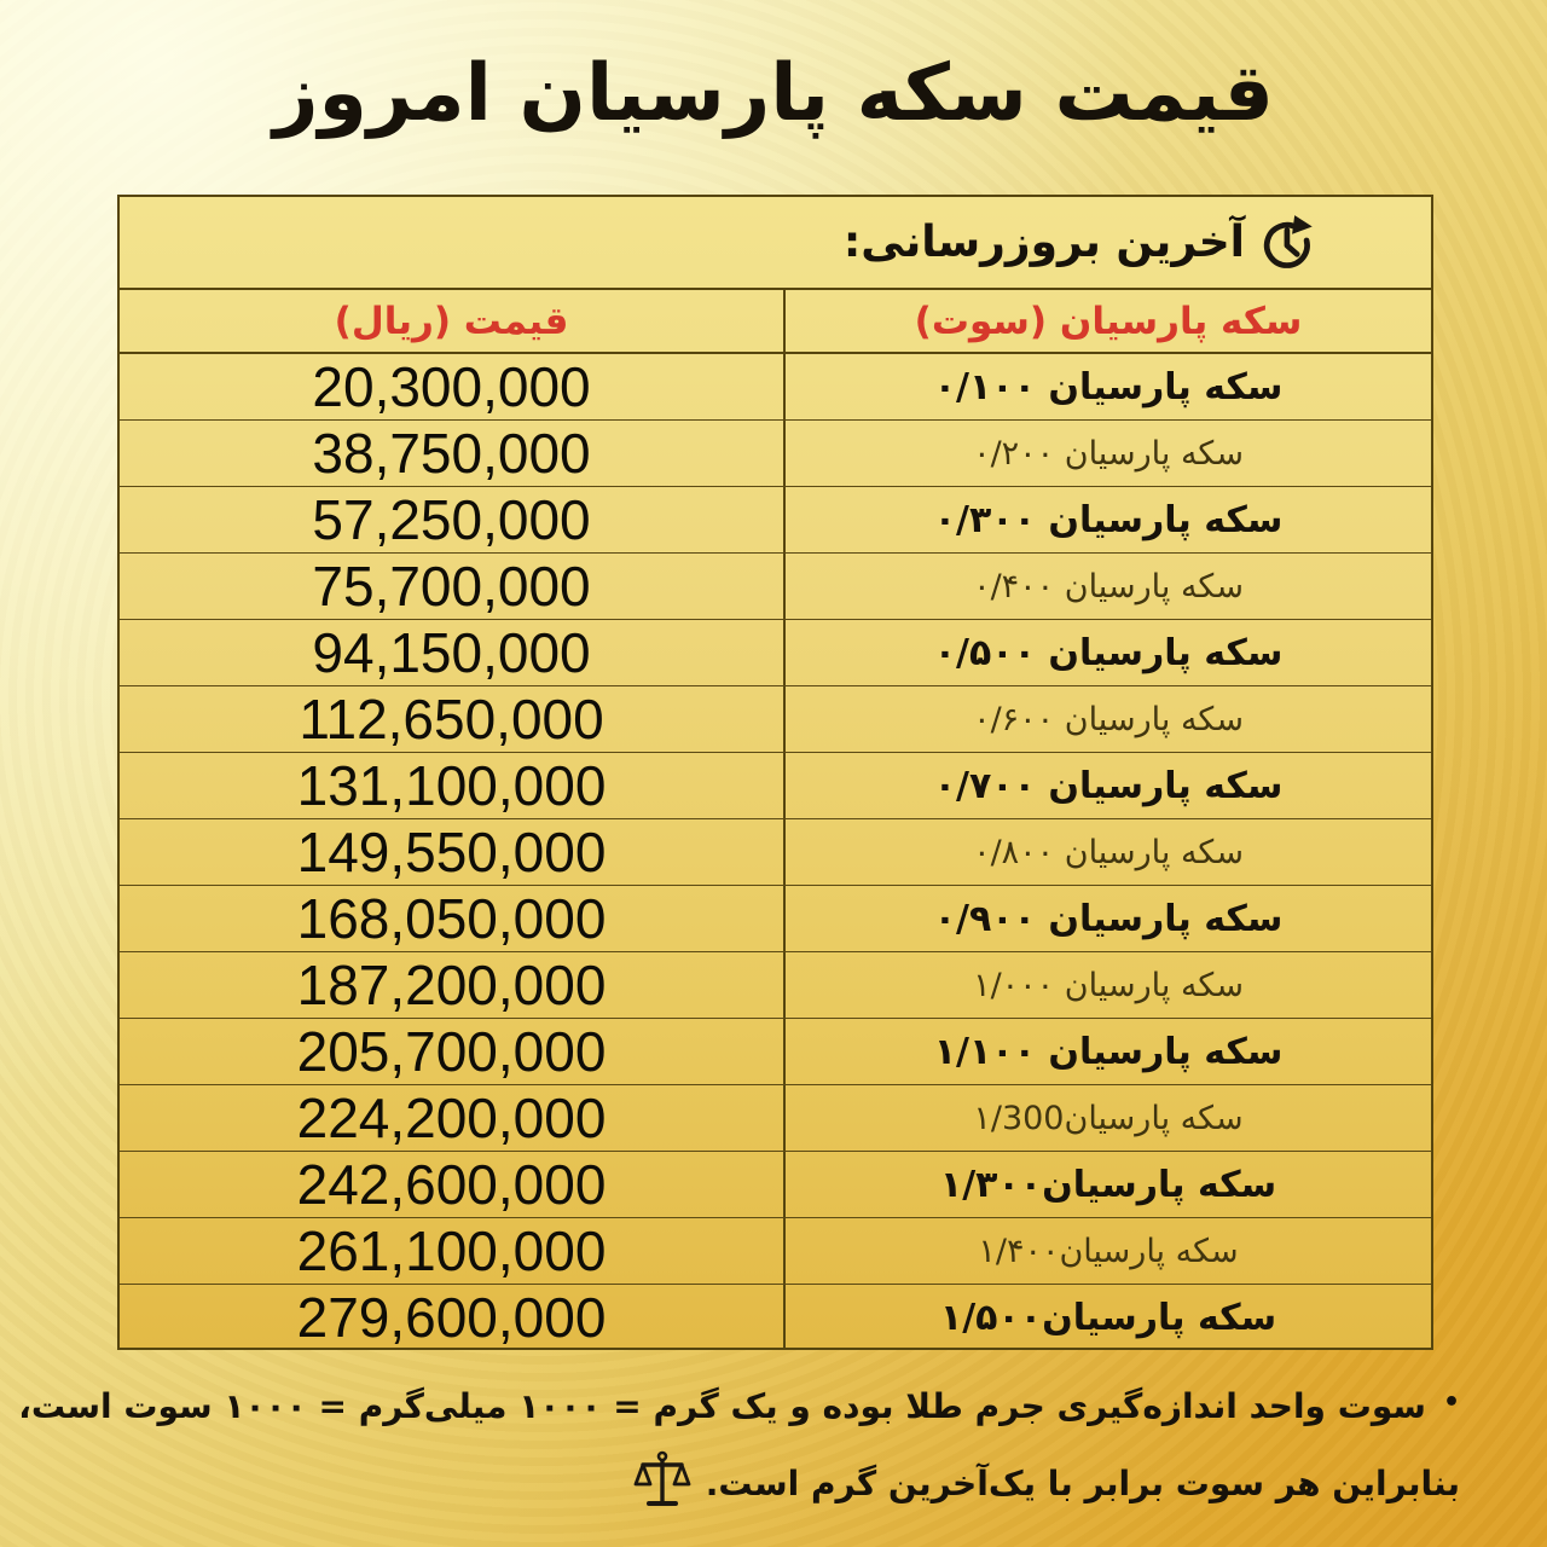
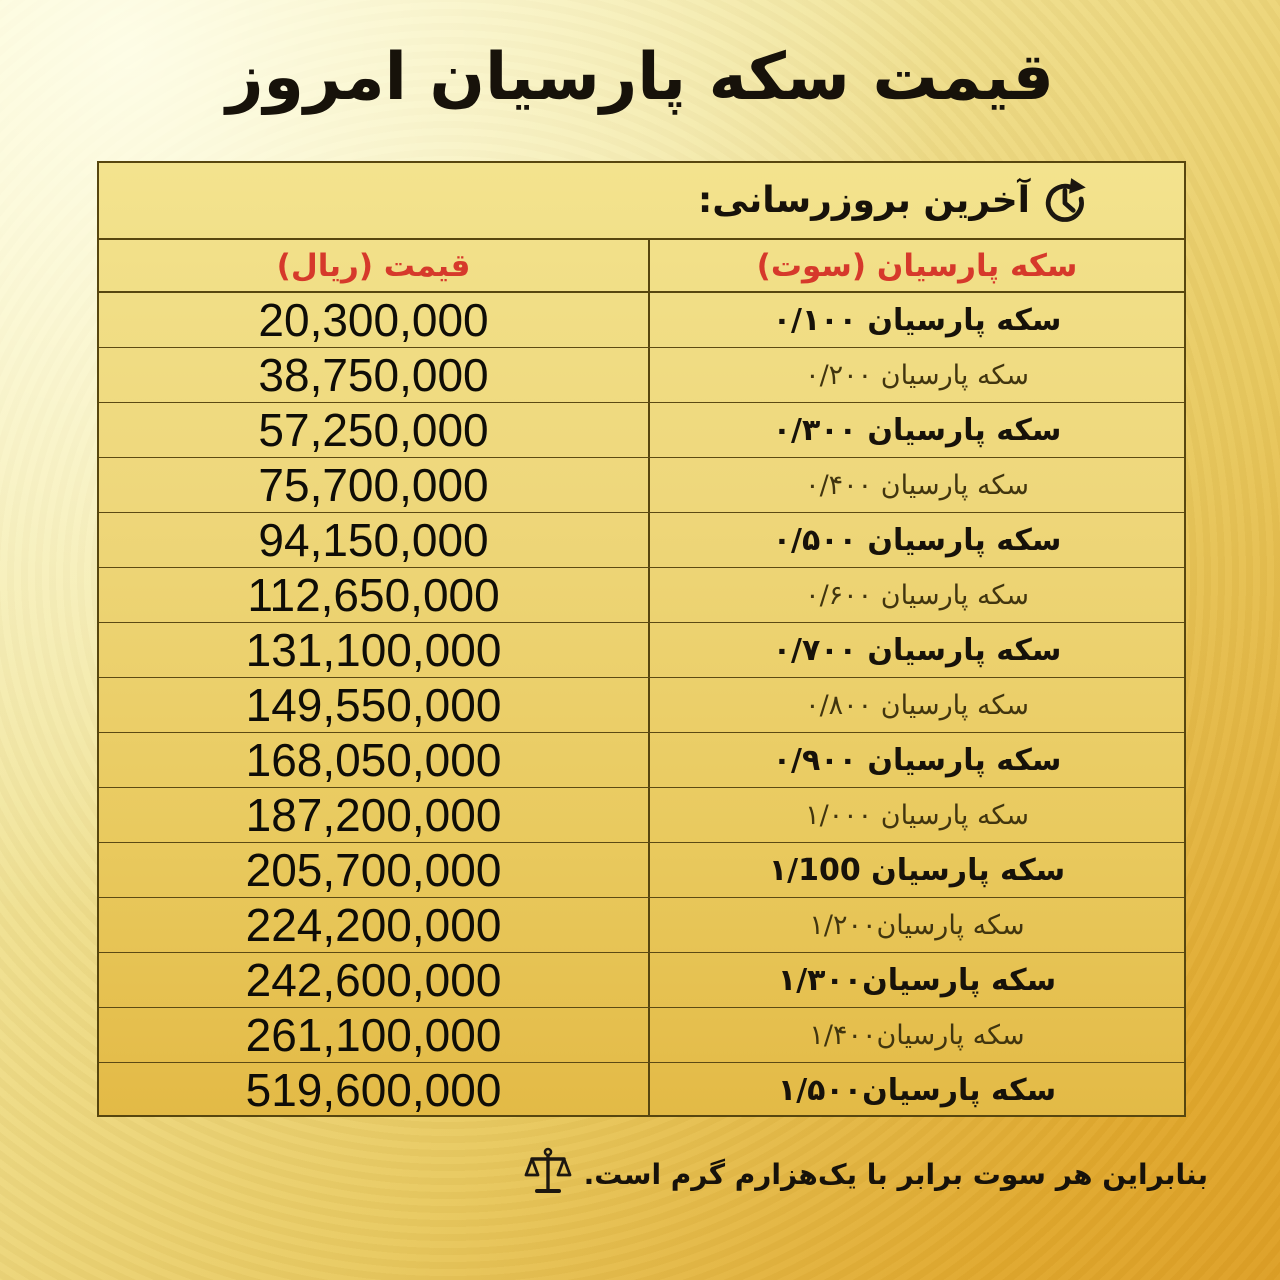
  قیمت سکه پارسیان امروز
  آخرین بروزرسانی:
  سکه پارسیان (سوت)
  قیمت (ریال)
  سکه پارسیان ۰/۱۰۰
  20,300,000
  سکه پارسیان ۰/۲۰۰
  38,750,000
  سکه پارسیان ۰/۳۰۰
  57,250,000
  سکه پارسیان ۰/۴۰۰
  75,700,000
  سکه پارسیان ۰/۵۰۰
  94,150,000
  سکه پارسیان ۰/۶۰۰
  112,650,000
  سکه پارسیان ۰/۷۰۰
  131,100,000
  سکه پارسیان ۰/۸۰۰
  149,550,000
  سکه پارسیان ۰/۹۰۰
  168,050,000
  سکه پارسیان ۱/۰۰۰
  187,200,000
- سکه پارسیان ۱/۱۰۰
+ سکه پارسیان ۱/100
  205,700,000
- سکه پارسیان۱/300
+ سکه پارسیان۱/۲۰۰
  224,200,000
  سکه پارسیان۱/۳۰۰
  242,600,000
  سکه پارسیان۱/۴۰۰
  261,100,000
  سکه پارسیان۱/۵۰۰
- 279,600,000
+ 519,600,000
- •سوت واحد اندازه‌گیری جرم طلا بوده و یک گرم = ۱۰۰۰ میلی‌گرم = ۱۰۰۰ سوت است،
- بنابراین هر سوت برابر با یک‌آخرین گرم است.
+ بنابراین هر سوت برابر با یک‌هزارم گرم است.
